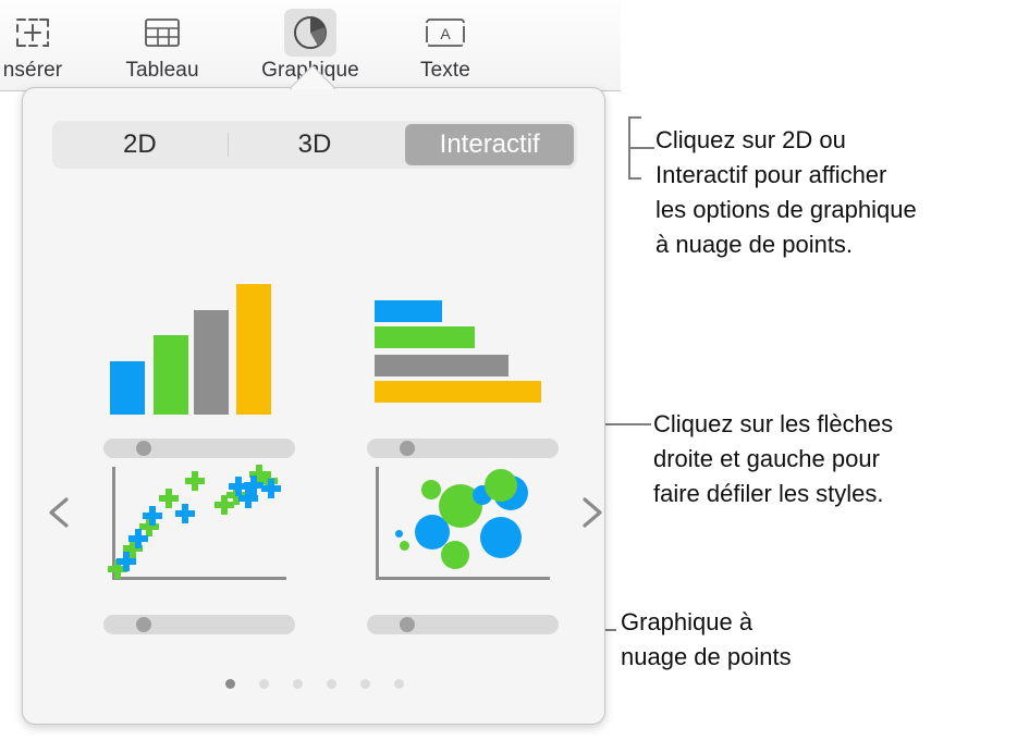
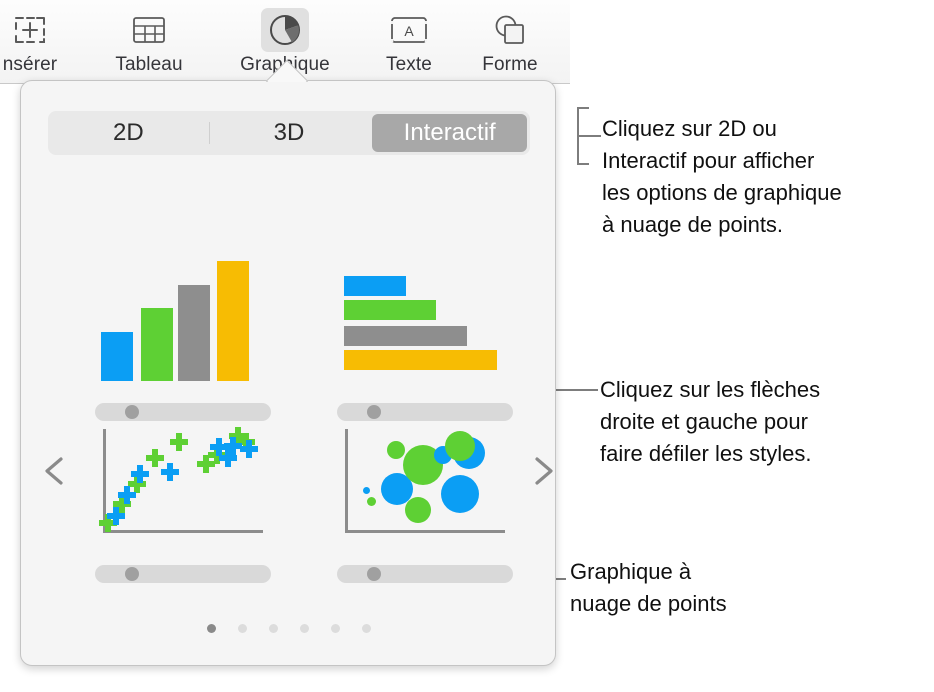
  nsérer
  Tableau
  A
  Texte
+ Forme
  2D
  3D
  Interactif
  Cliquez sur 2D ou
  Interactif pour afficher
  les options de graphique
  à nuage de points.
  Cliquez sur les flèches
  droite et gauche pour
  faire défiler les styles.
  Graphique à
  nuage de points
